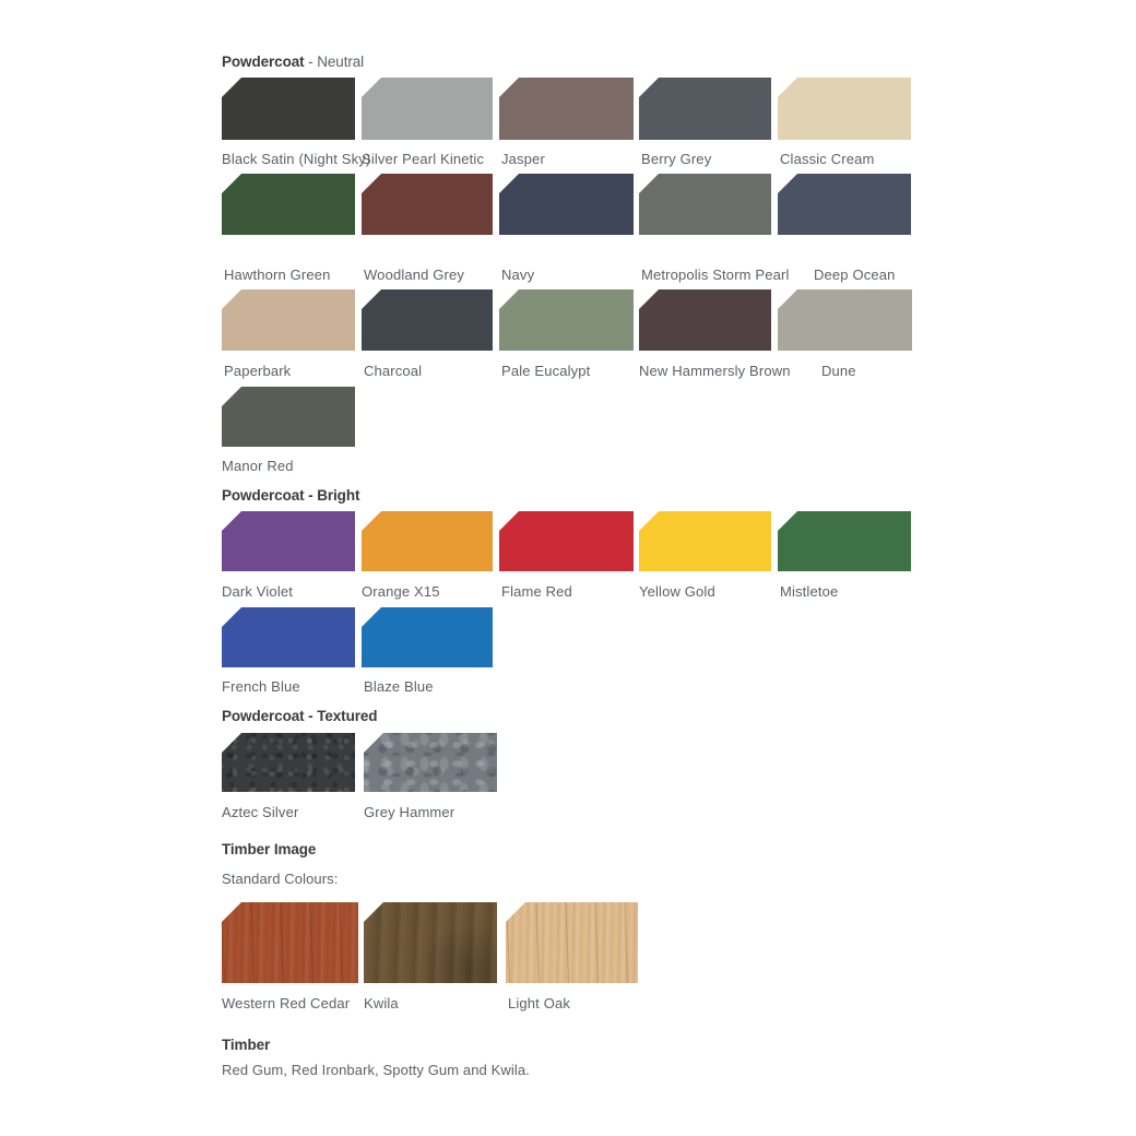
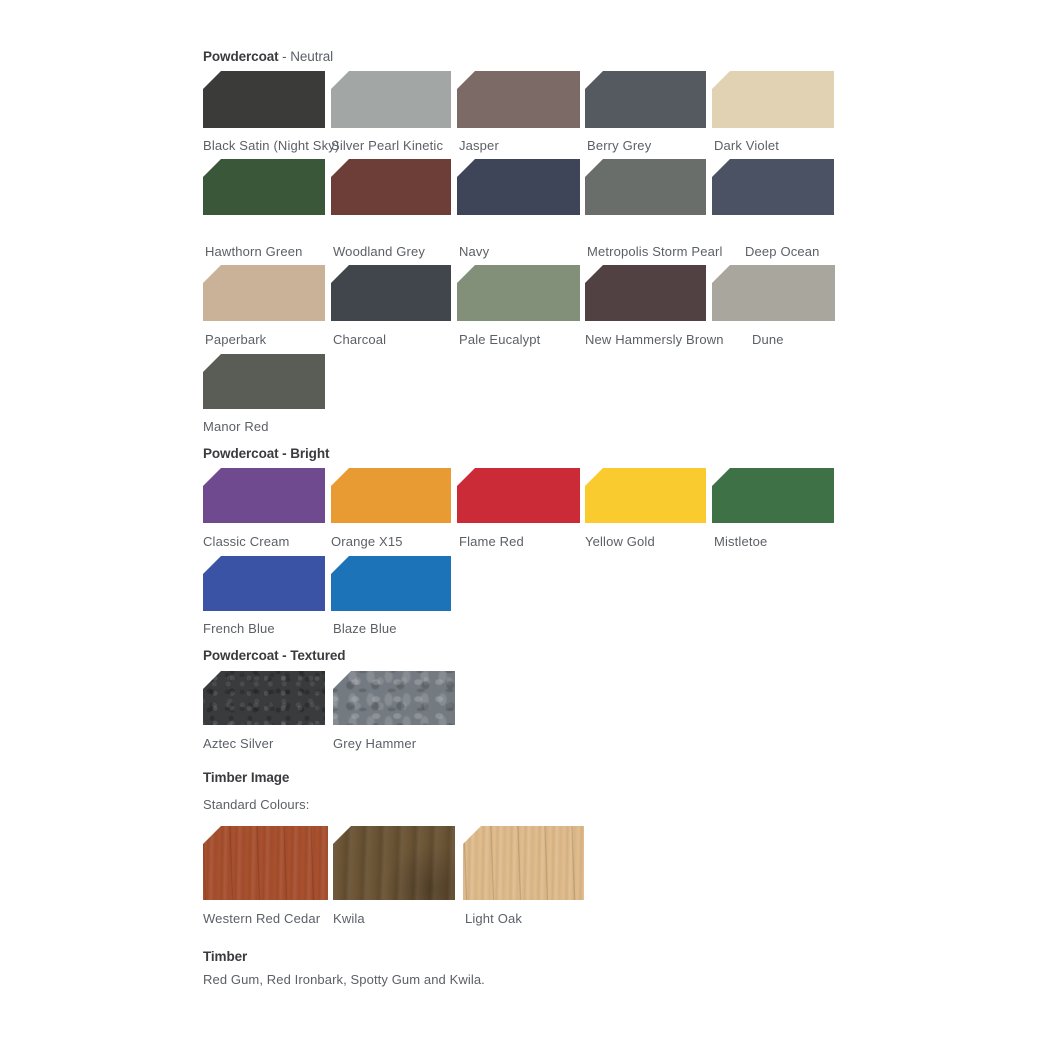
  Powdercoat - Neutral
  Black Satin (Night Sky)
  Silver Pearl Kinetic
  Jasper
  Berry Grey
- Classic Cream
+ Dark Violet
  Hawthorn Green
  Woodland Grey
  Navy
  Metropolis Storm Pearl
  Deep Ocean
  Paperbark
  Charcoal
  Pale Eucalypt
  New Hammersly Brown
  Dune
  Manor Red
  Powdercoat - Bright
- Dark Violet
+ Classic Cream
  Orange X15
  Flame Red
  Yellow Gold
  Mistletoe
  French Blue
  Blaze Blue
  Powdercoat - Textured
  Aztec Silver
  Grey Hammer
  Timber Image
  Standard Colours:
  Western Red Cedar
  Kwila
  Light Oak
  Timber
  Red Gum, Red Ironbark, Spotty Gum and Kwila.
